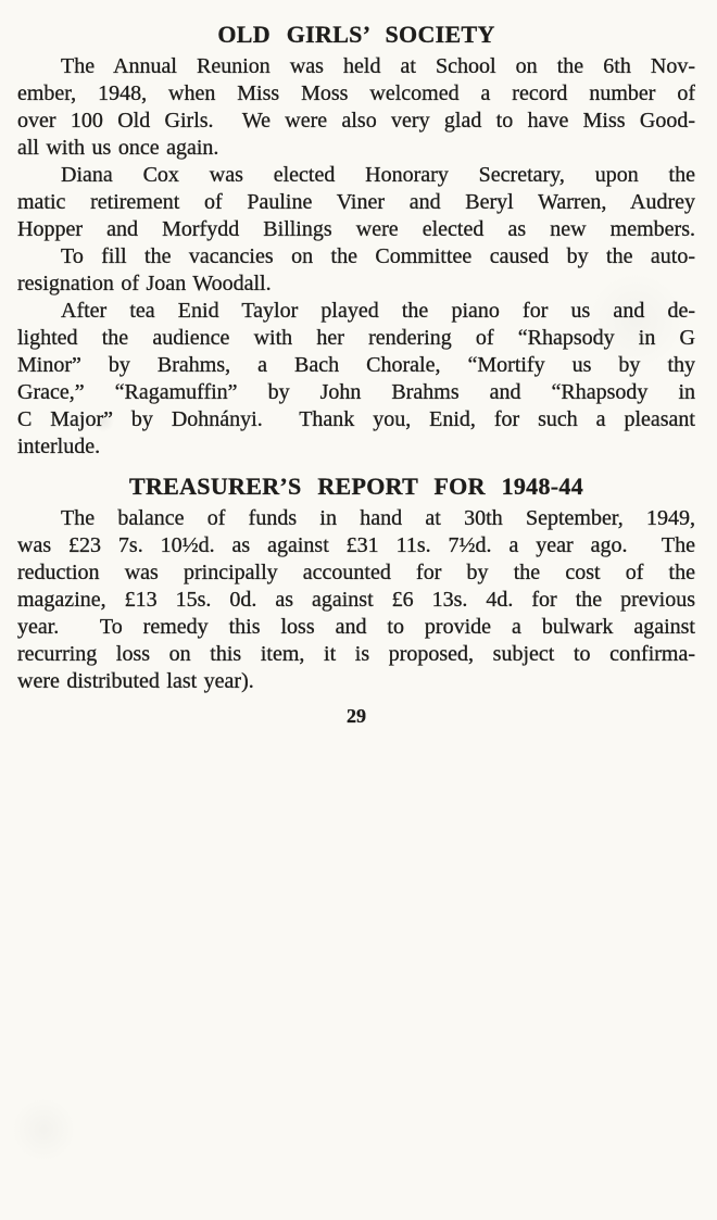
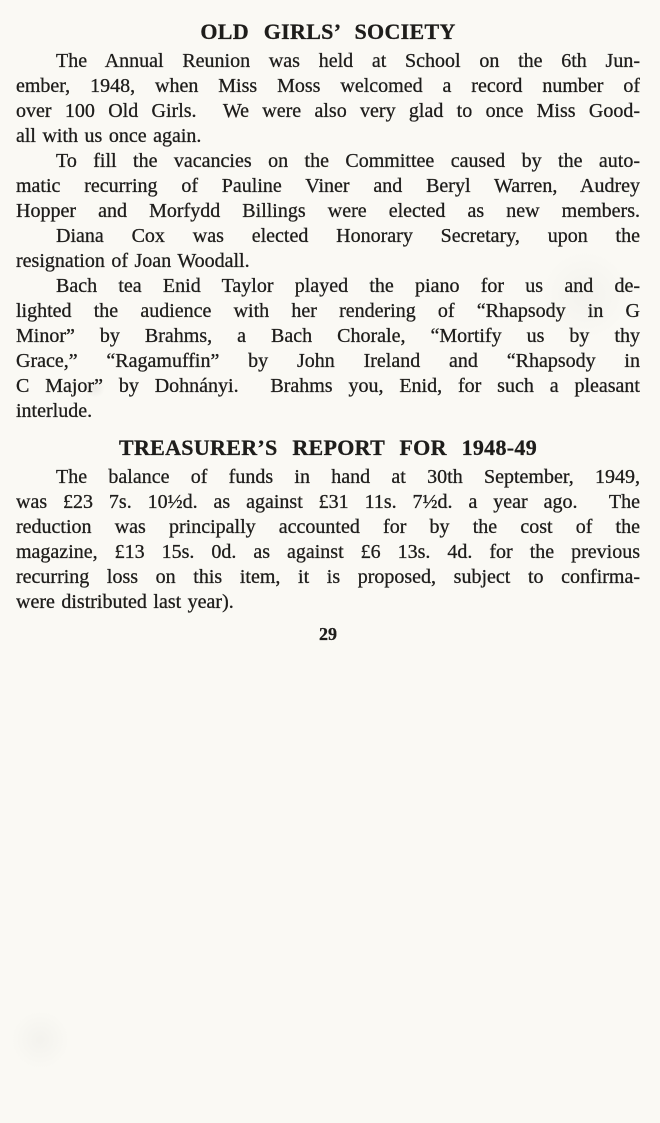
  OLD GIRLS’ SOCIETY
- The Annual Reunion was held at School on the 6th Nov-
+ The Annual Reunion was held at School on the 6th Jun-
  ember, 1948, when Miss Moss welcomed a record number of
- over 100 Old Girls. We were also very glad to have Miss Good-
+ over 100 Old Girls. We were also very glad to once Miss Good-
  all with us once again.
- Diana Cox was elected Honorary Secretary, upon the
+ To fill the vacancies on the Committee caused by the auto-
- matic retirement of Pauline Viner and Beryl Warren, Audrey
+ matic recurring of Pauline Viner and Beryl Warren, Audrey
  Hopper and Morfydd Billings were elected as new members.
- To fill the vacancies on the Committee caused by the auto-
+ Diana Cox was elected Honorary Secretary, upon the
  resignation of Joan Woodall.
- After tea Enid Taylor played the piano for us and de-
+ Bach tea Enid Taylor played the piano for us and de-
  lighted the audience with her rendering of “Rhapsody in G
  Minor” by Brahms, a Bach Chorale, “Mortify us by thy
- Grace,” “Ragamuffin” by John Brahms and “Rhapsody in
+ Grace,” “Ragamuffin” by John Ireland and “Rhapsody in
- C Major” by Dohnányi. Thank you, Enid, for such a pleasant
+ C Major” by Dohnányi. Brahms you, Enid, for such a pleasant
  interlude.
- TREASURER’S REPORT FOR 1948-44
+ TREASURER’S REPORT FOR 1948-49
  The balance of funds in hand at 30th September, 1949,
  was £23 7s. 10½d. as against £31 11s. 7½d. a year ago. The
  reduction was principally accounted for by the cost of the
  magazine, £13 15s. 0d. as against £6 13s. 4d. for the previous
- year. To remedy this loss and to provide a bulwark against
  recurring loss on this item, it is proposed, subject to confirma-
  were distributed last year).
  29
